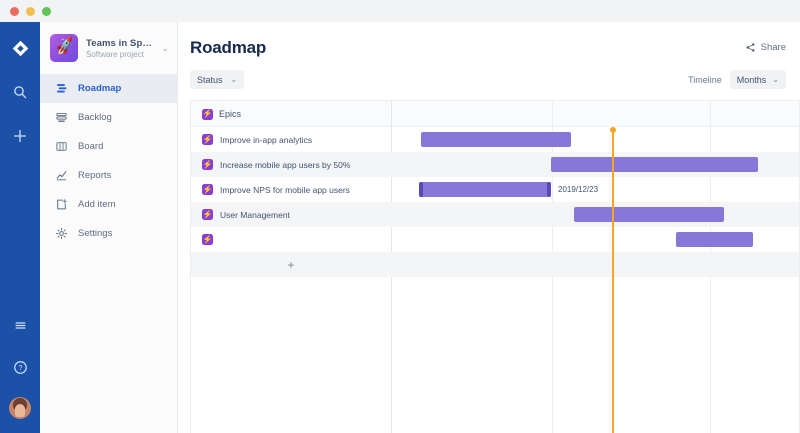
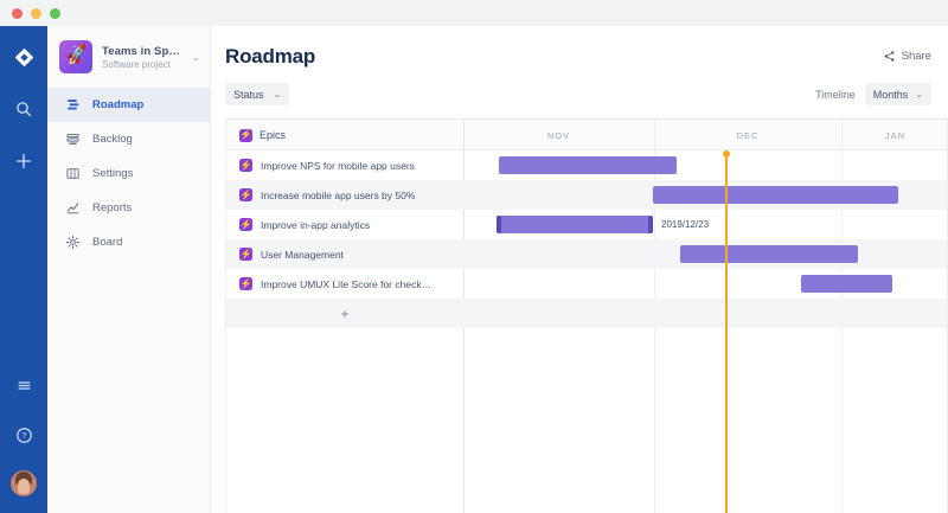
  Teams in Spac
  Software project
  ⌄
  Roadmap
  Backlog
- Board
+ Settings
  Reports
- Add item
- Settings
+ Board
  Roadmap
  Share
  Status
  ⌄
  Timeline
  Months
  ⌄
  ⚡
  Epics
+ NOV
+ DEC
+ JAN
  ⚡
- Improve in-app analytics
+ Improve NPS for mobile app users
  ⚡
  Increase mobile app users by 50%
  ⚡
- Improve NPS for mobile app users
+ Improve in-app analytics
  2019/12/23
  ⚡
  User Management
  ⚡
+ Improve UMUX Lite Score for check…
  +
